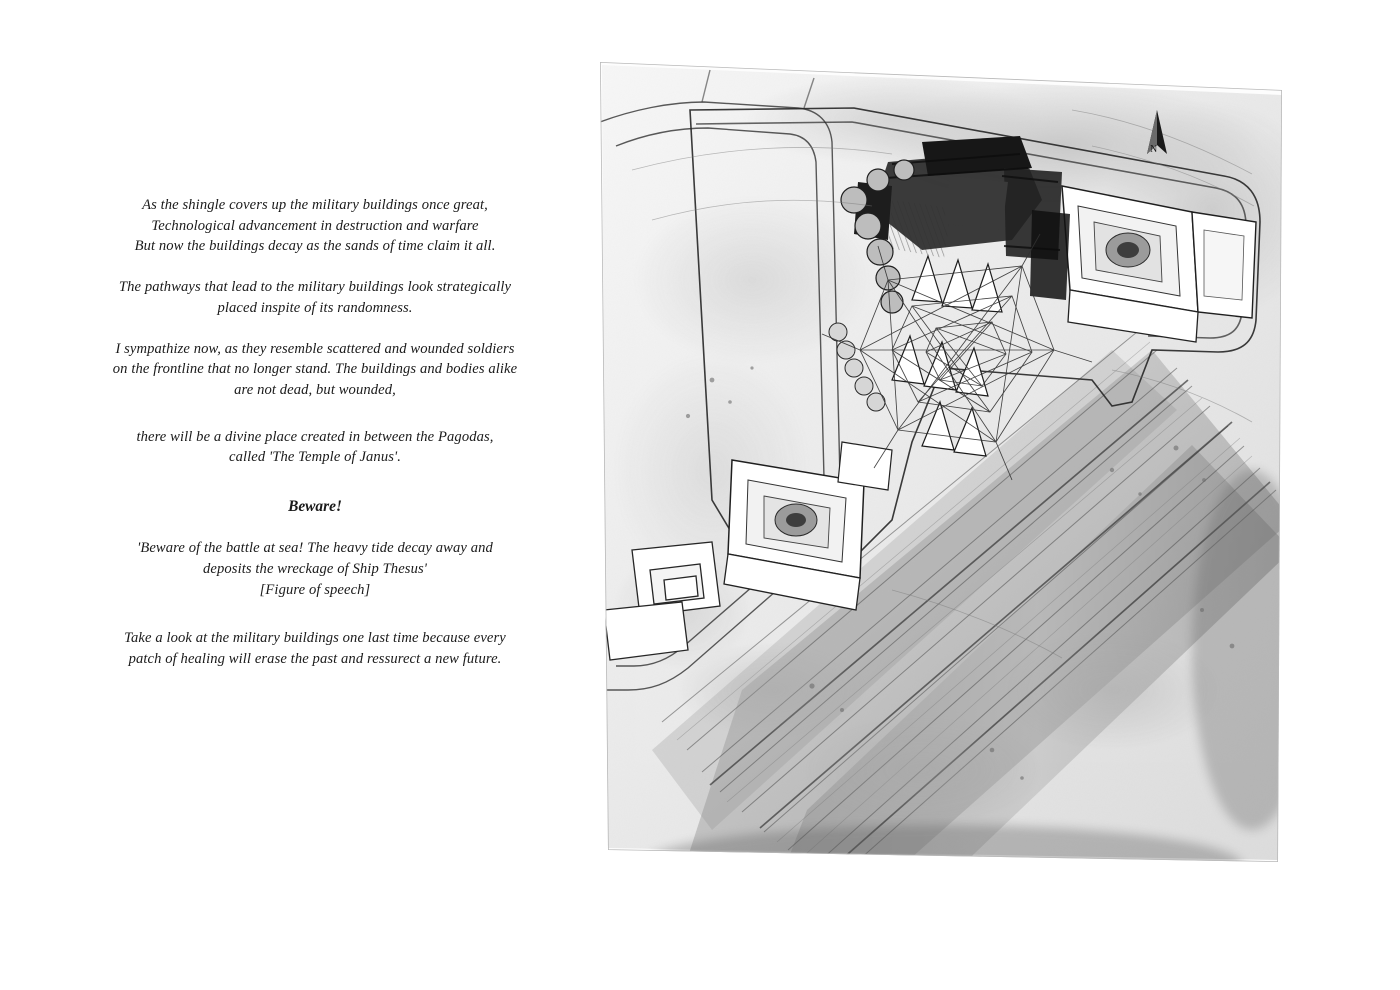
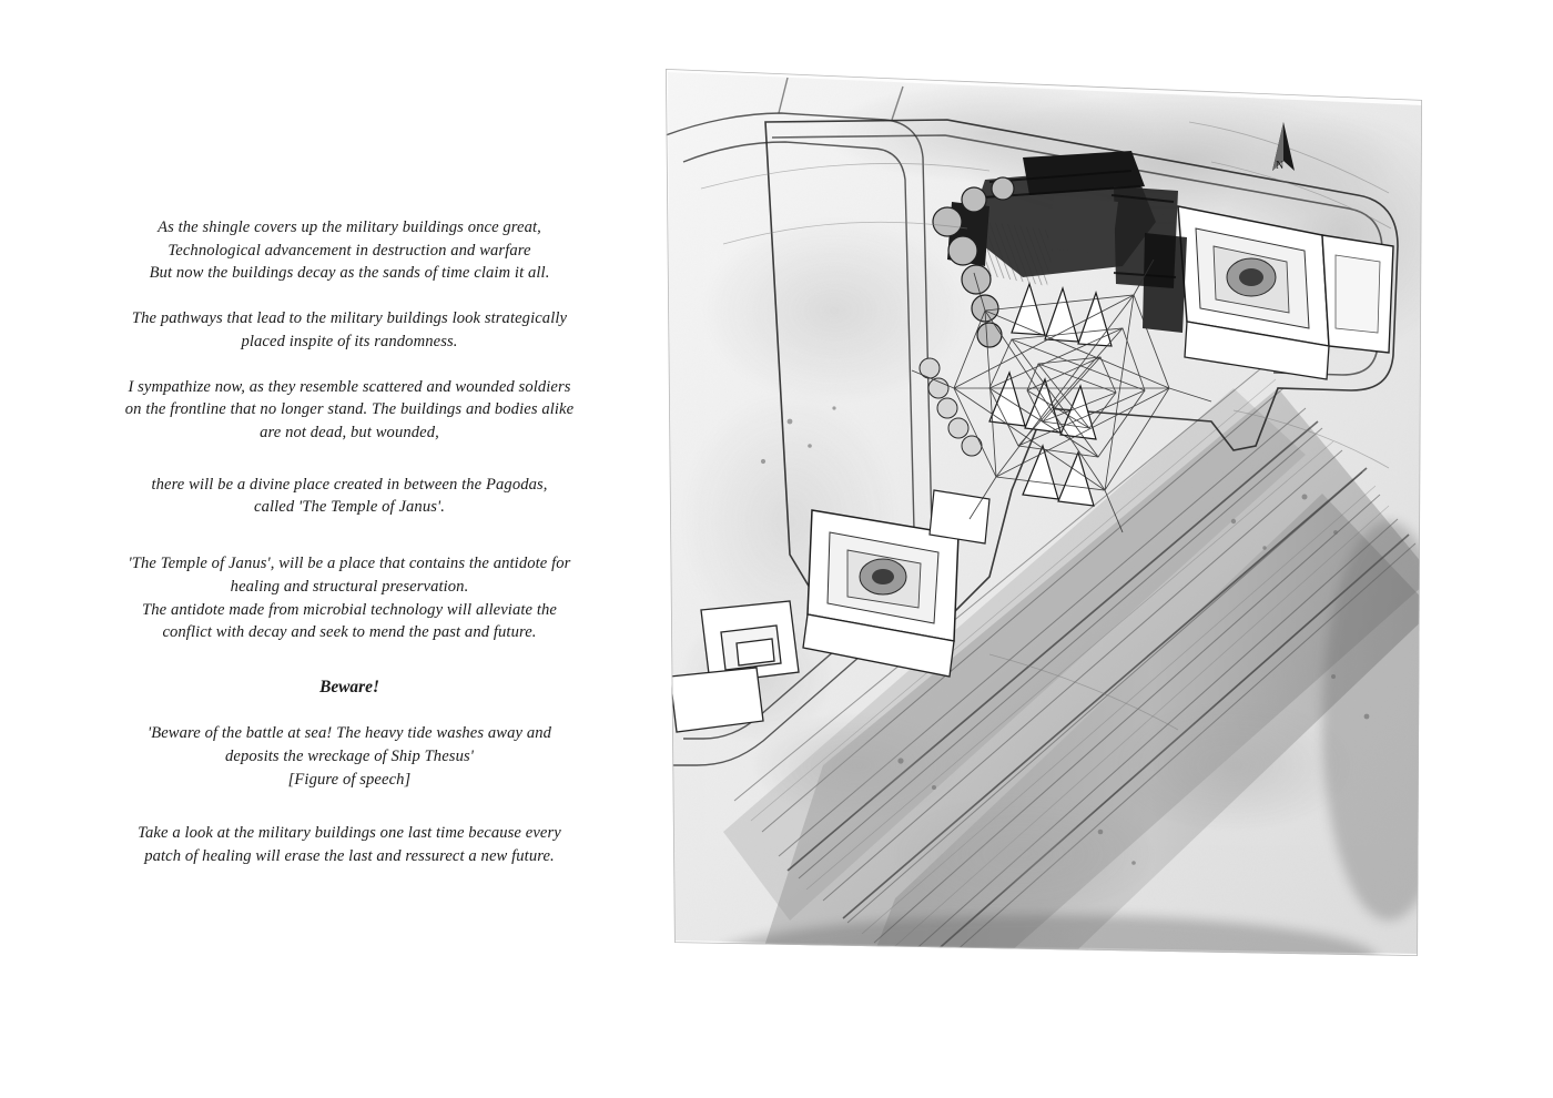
  As the shingle covers up the military buildings once great,
  Technological advancement in destruction and warfare
  But now the buildings decay as the sands of time claim it all.
  The pathways that lead to the military buildings look strategically
  placed inspite of its randomness.
  I sympathize now, as they resemble scattered and wounded soldiers
  on the frontline that no longer stand. The buildings and bodies alike
  are not dead, but wounded,
  there will be a divine place created in between the Pagodas,
  called 'The Temple of Janus'.
+ 'The Temple of Janus', will be a place that contains the antidote for
+ healing and structural preservation.
+ The antidote made from microbial technology will alleviate the
+ conflict with decay and seek to mend the past and future.
  Beware!
- 'Beware of the battle at sea! The heavy tide decay away and
+ 'Beware of the battle at sea! The heavy tide washes away and
  deposits the wreckage of Ship Thesus'
  [Figure of speech]
  Take a look at the military buildings one last time because every
- patch of healing will erase the past and ressurect a new future.
+ patch of healing will erase the last and ressurect a new future.
  N
